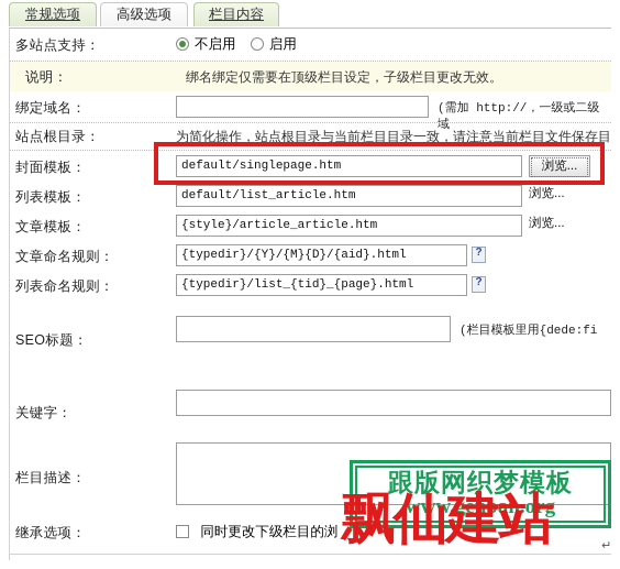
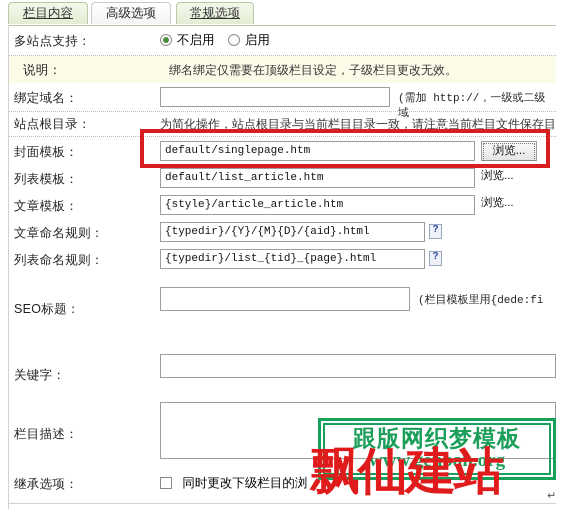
- 常规选项
+ 栏目内容
  高级选项
- 栏目内容
+ 常规选项
  多站点支持：
  不启用 启用
  说明：
  绑名绑定仅需要在顶级栏目设定，子级栏目更改无效。
  绑定域名：
  (需加 http://，一级或二级域
  站点根目录：
  为简化操作，站点根目录与当前栏目目录一致，请注意当前栏目文件保存目
  封面模板：
  default/singlepage.htm
  浏览...
  列表模板：
  default/list_article.htm
  浏览...
  文章模板：
  {style}/article_article.htm
  浏览...
  文章命名规则：
  {typedir}/{Y}/{M}{D}/{aid}.html
  列表命名规则：
  {typedir}/list_{tid}_{page}.html
  SEO标题：
  (栏目模板里用{dede:fi
  关键字：
  栏目描述：
  继承选项：
  同时更改下级栏目的浏
  跟版网织梦模板
  www.genban.org
  飘仙建站
  ↵
